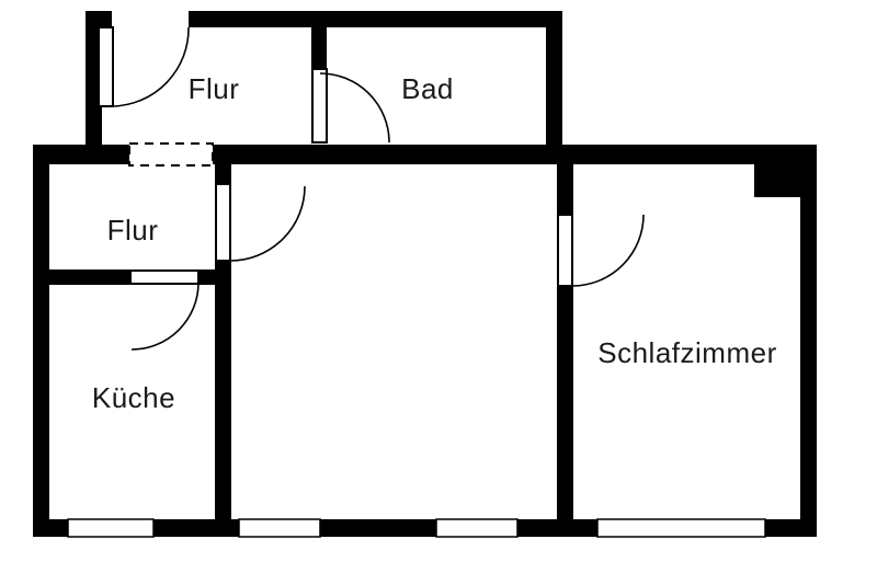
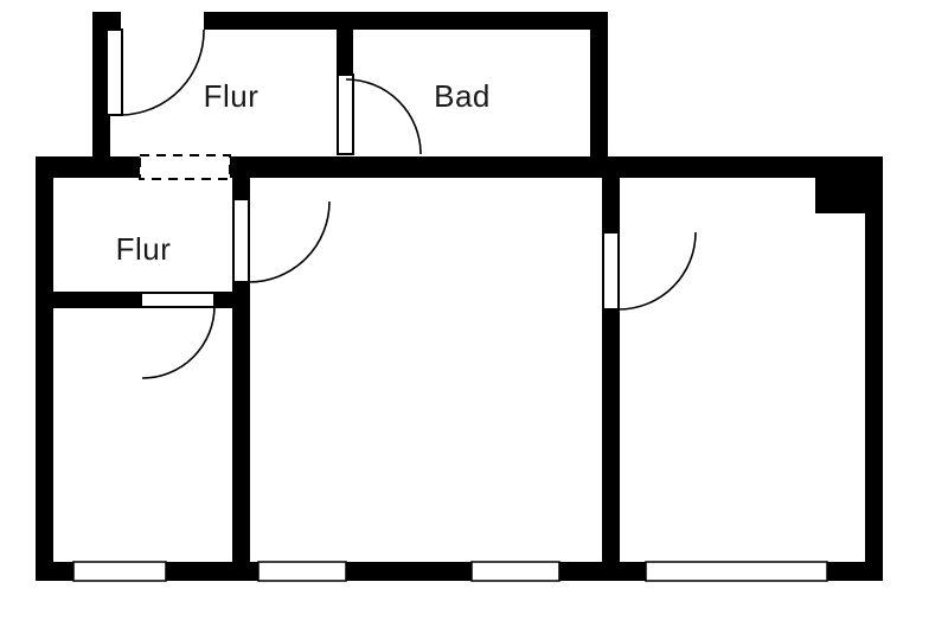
  Flur
  Bad
  Flur
- Küche
- Schlafzimmer
